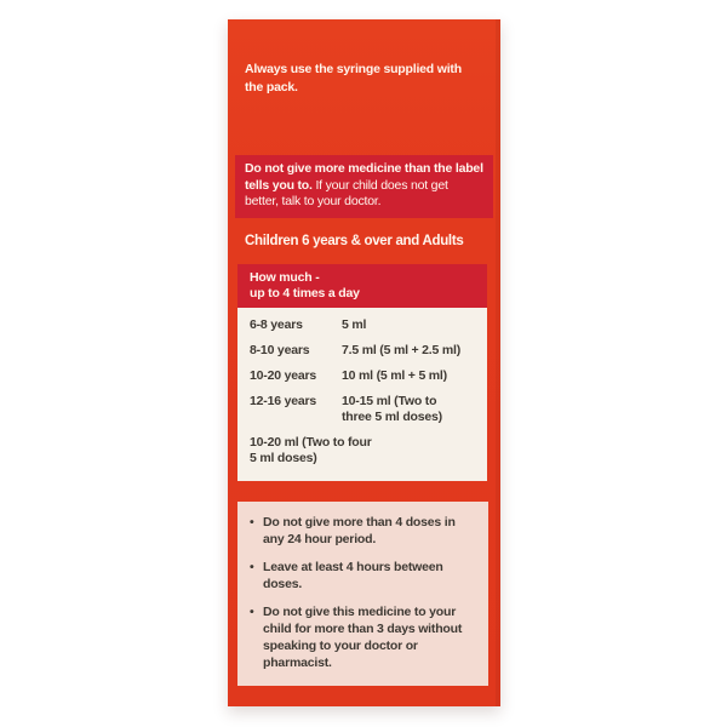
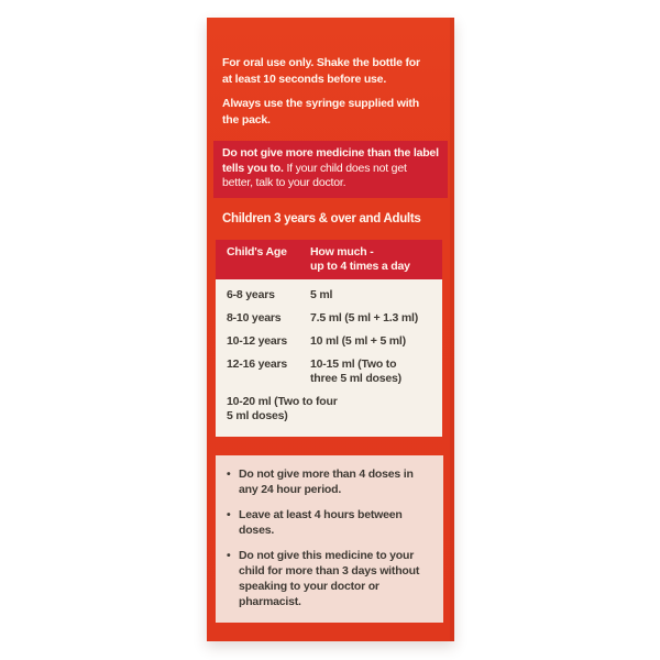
+ For oral use only. Shake the bottle for
+ at least 10 seconds before use.
  Always use the syringe supplied with
  the pack.
  Do not give more medicine than the label tells you to. If your child does not get better, talk to your doctor.
- Children 6 years & over and Adults
+ Children 3 years & over and Adults
+ Child's Age
  How much -
  up to 4 times a day
  6-8 years
  5 ml
  8-10 years
- 7.5 ml (5 ml + 2.5 ml)
+ 7.5 ml (5 ml + 1.3 ml)
- 10-20 years
+ 10-12 years
  10 ml (5 ml + 5 ml)
  12-16 years
  10-15 ml (Two to
  three 5 ml doses)
  10-20 ml (Two to four
  5 ml doses)
  •
  Do not give more than 4 doses in
  any 24 hour period.
  •
  Leave at least 4 hours between
  doses.
  •
  Do not give this medicine to your
  child for more than 3 days without
  speaking to your doctor or
  pharmacist.
